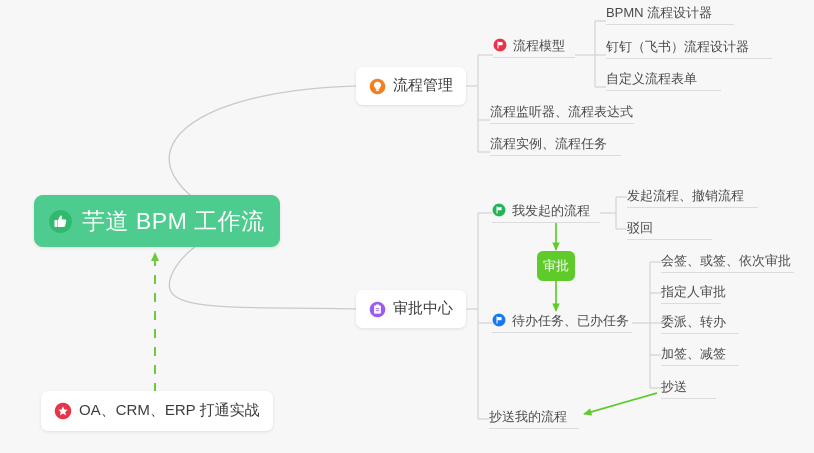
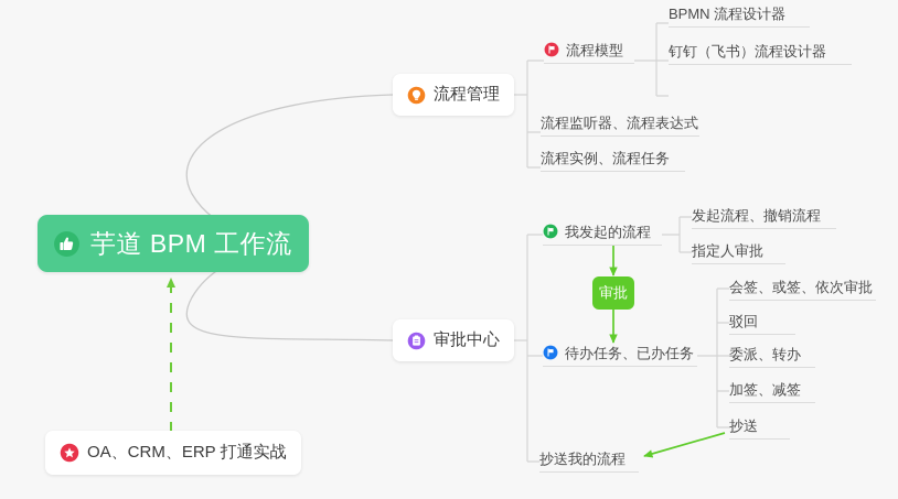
  芋道 BPM 工作流
  流程管理
  流程模型
  BPMN 流程设计器
  钉钉（飞书）流程设计器
- 自定义流程表单
  流程监听器、流程表达式
  流程实例、流程任务
  审批中心
  我发起的流程
  发起流程、撤销流程
- 驳回
+ 指定人审批
  审批
  待办任务、已办任务
  会签、或签、依次审批
- 指定人审批
+ 驳回
  委派、转办
  加签、减签
  抄送
  抄送我的流程
  OA、CRM、ERP 打通实战
